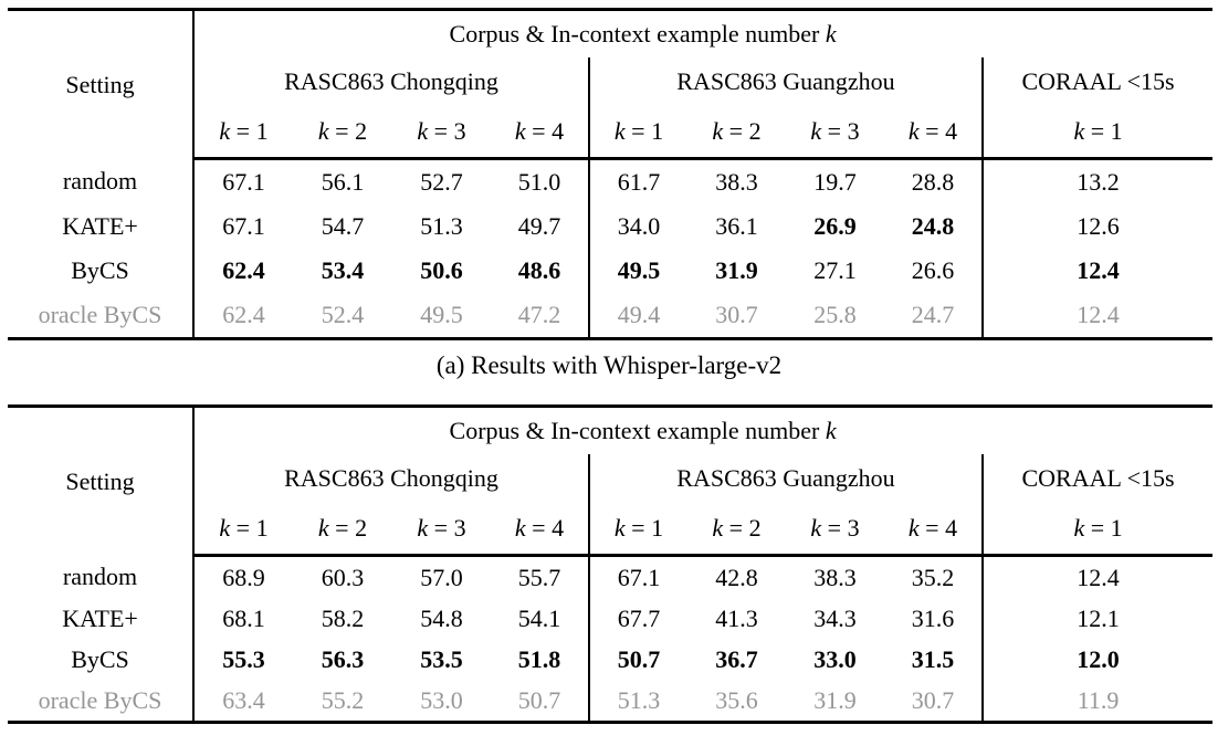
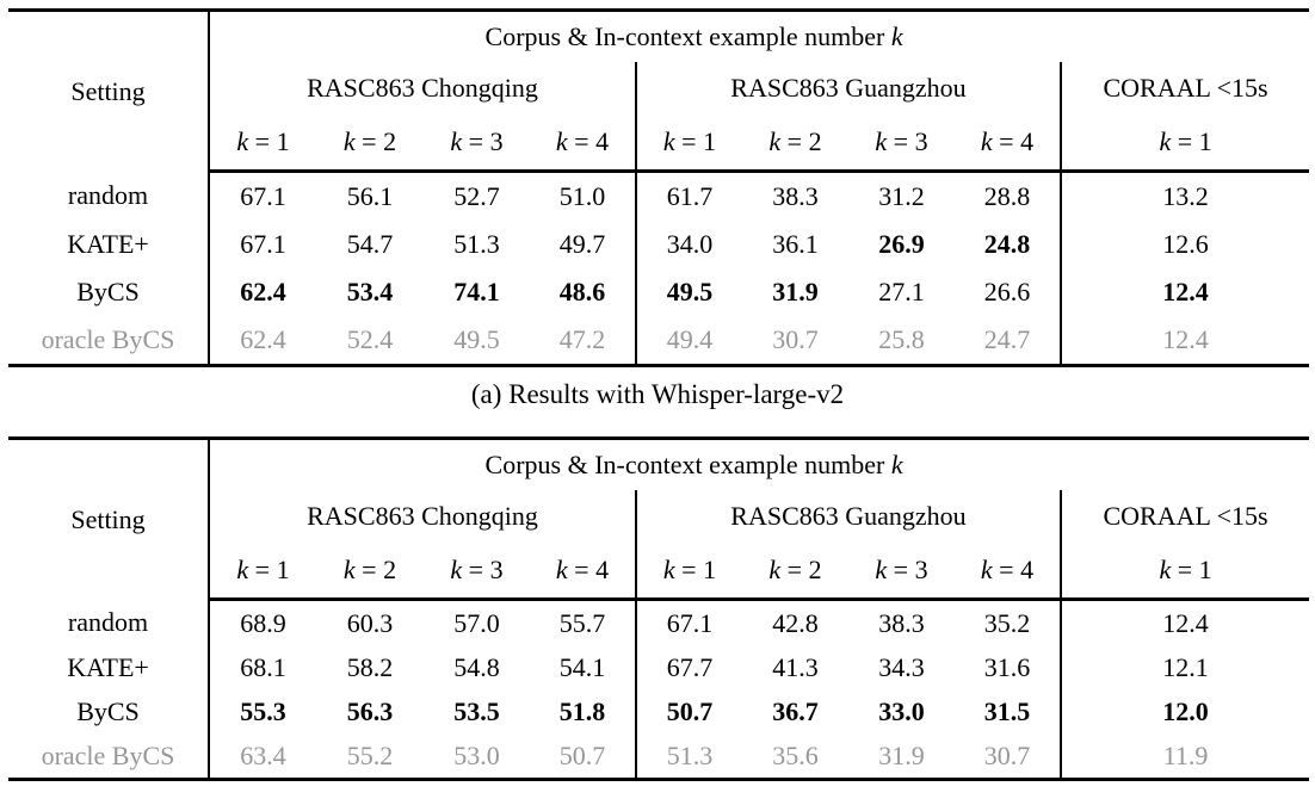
  Setting	Corpus & In-context example number k
  RASC863 Chongqing	RASC863 Guangzhou	CORAAL <15s
  k = 1	k = 2	k = 3	k = 4	k = 1	k = 2	k = 3	k = 4	k = 1
- random	67.1	56.1	52.7	51.0	61.7	38.3	19.7	28.8	13.2
+ random	67.1	56.1	52.7	51.0	61.7	38.3	31.2	28.8	13.2
  KATE+	67.1	54.7	51.3	49.7	34.0	36.1	26.9	24.8	12.6
- ByCS	62.4	53.4	50.6	48.6	49.5	31.9	27.1	26.6	12.4
+ ByCS	62.4	53.4	74.1	48.6	49.5	31.9	27.1	26.6	12.4
  oracle ByCS	62.4	52.4	49.5	47.2	49.4	30.7	25.8	24.7	12.4
  (a) Results with Whisper-large-v2
  Setting	Corpus & In-context example number k
  RASC863 Chongqing	RASC863 Guangzhou	CORAAL <15s
  k = 1	k = 2	k = 3	k = 4	k = 1	k = 2	k = 3	k = 4	k = 1
  random	68.9	60.3	57.0	55.7	67.1	42.8	38.3	35.2	12.4
  KATE+	68.1	58.2	54.8	54.1	67.7	41.3	34.3	31.6	12.1
  ByCS	55.3	56.3	53.5	51.8	50.7	36.7	33.0	31.5	12.0
  oracle ByCS	63.4	55.2	53.0	50.7	51.3	35.6	31.9	30.7	11.9
